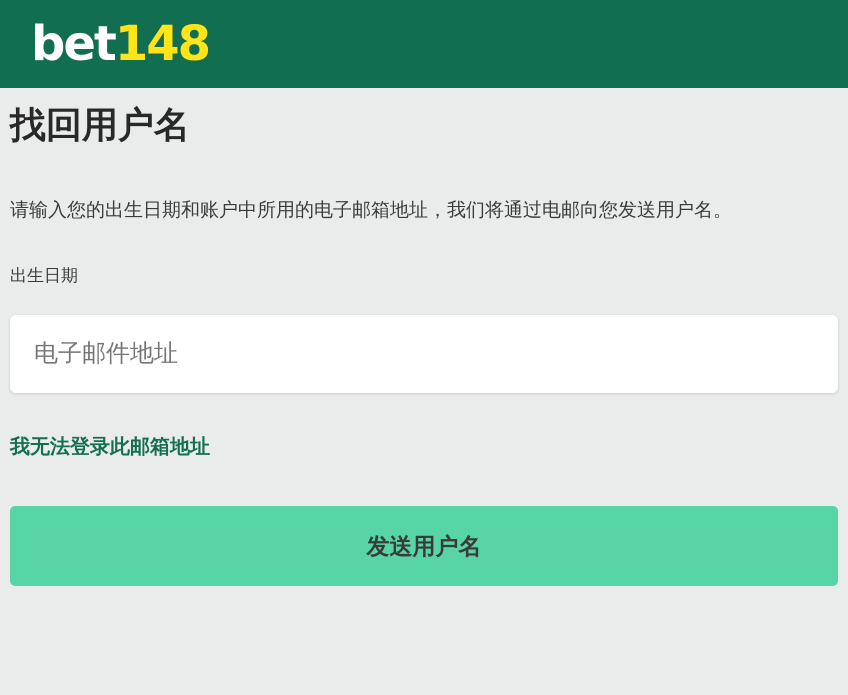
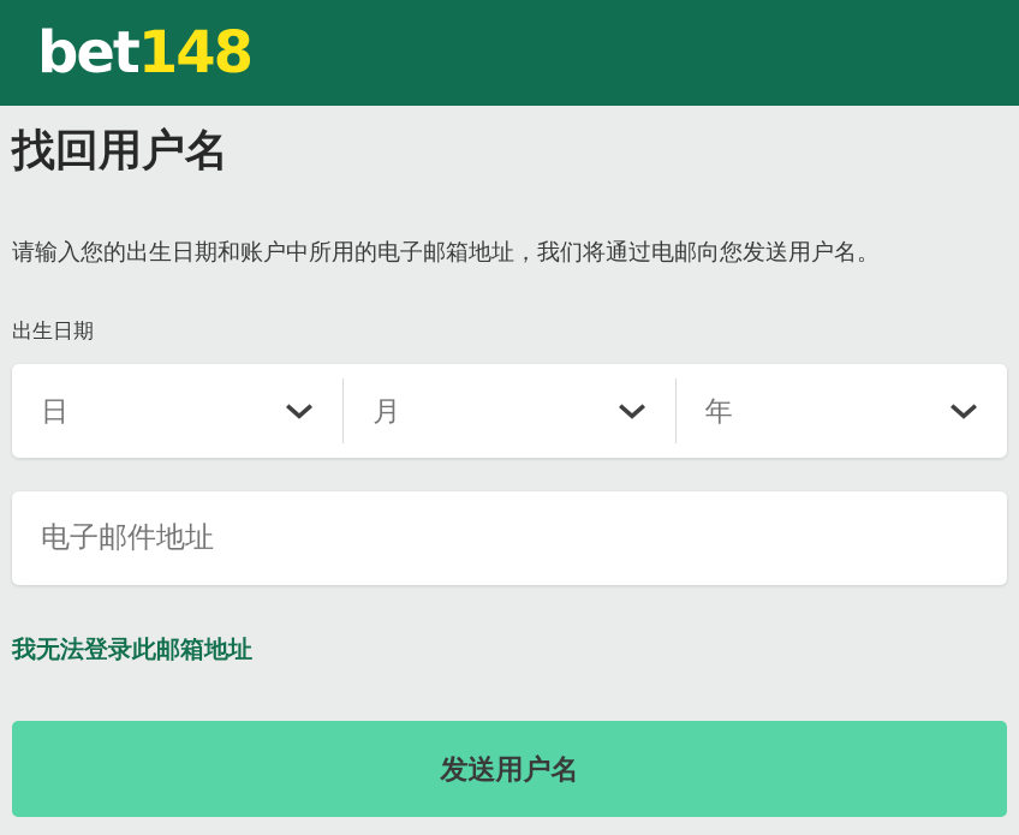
  bet148
  找回用户名
  请输入您的出生日期和账户中所用的电子邮箱地址，我们将通过电邮向您发送用户名。
  出生日期
+ 日
+ 月
+ 年
  电子邮件地址
  我无法登录此邮箱地址
  发送用户名
